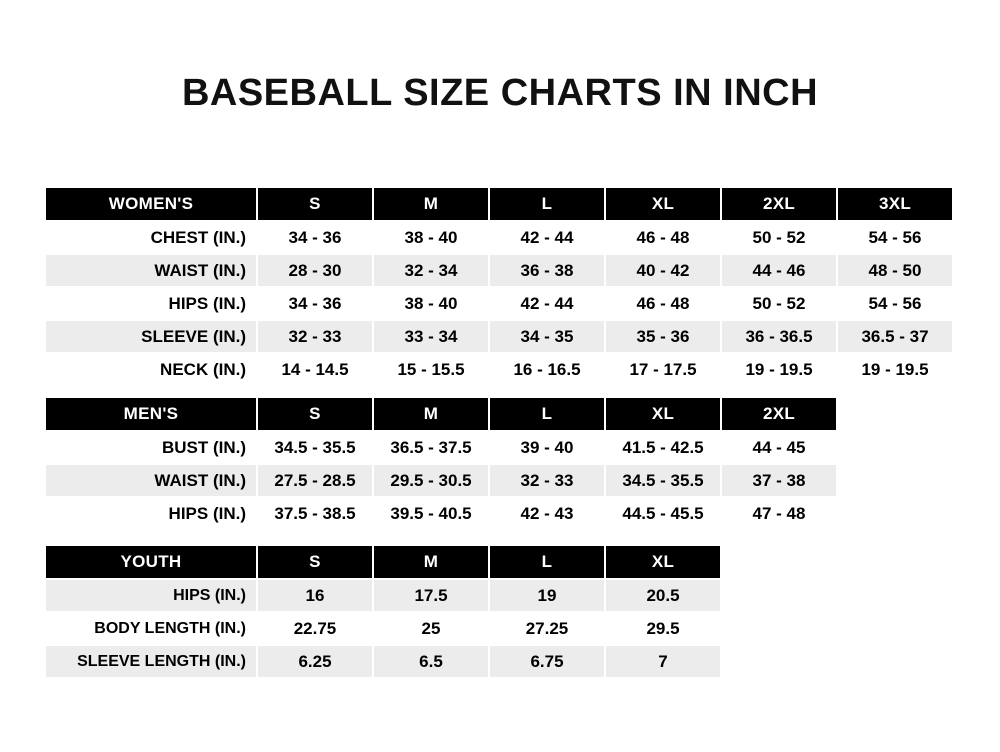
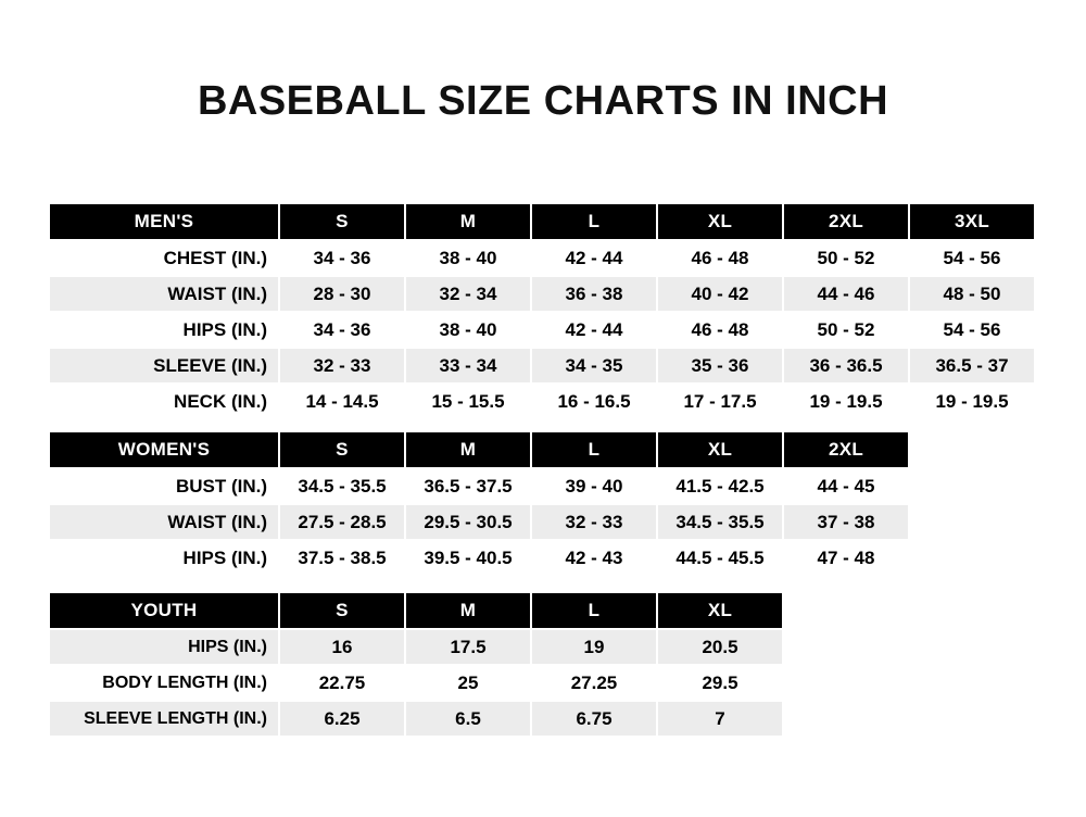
  BASEBALL SIZE CHARTS IN INCH
- WOMEN'S	S	M	L	XL	2XL	3XL
+ MEN'S	S	M	L	XL	2XL	3XL
  CHEST (IN.)	34 - 36	38 - 40	42 - 44	46 - 48	50 - 52	54 - 56
  WAIST (IN.)	28 - 30	32 - 34	36 - 38	40 - 42	44 - 46	48 - 50
  HIPS (IN.)	34 - 36	38 - 40	42 - 44	46 - 48	50 - 52	54 - 56
  SLEEVE (IN.)	32 - 33	33 - 34	34 - 35	35 - 36	36 - 36.5	36.5 - 37
  NECK (IN.)	14 - 14.5	15 - 15.5	16 - 16.5	17 - 17.5	19 - 19.5	19 - 19.5
- MEN'S	S	M	L	XL	2XL
+ WOMEN'S	S	M	L	XL	2XL
  BUST (IN.)	34.5 - 35.5	36.5 - 37.5	39 - 40	41.5 - 42.5	44 - 45
  WAIST (IN.)	27.5 - 28.5	29.5 - 30.5	32 - 33	34.5 - 35.5	37 - 38
  HIPS (IN.)	37.5 - 38.5	39.5 - 40.5	42 - 43	44.5 - 45.5	47 - 48
  YOUTH	S	M	L	XL
  HIPS (IN.)	16	17.5	19	20.5
  BODY LENGTH (IN.)	22.75	25	27.25	29.5
  SLEEVE LENGTH (IN.)	6.25	6.5	6.75	7
